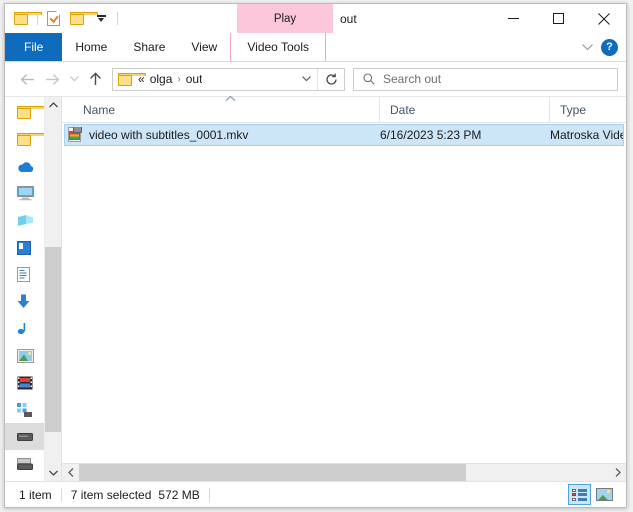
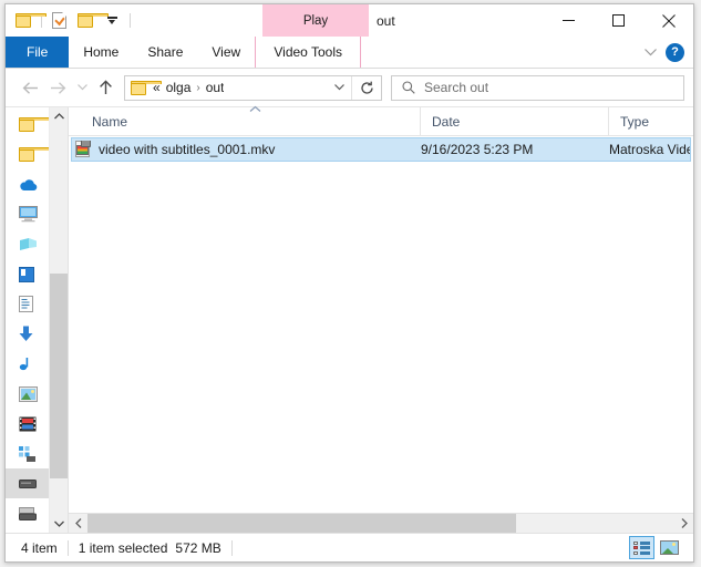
  Play
  out
  File
  Home
  Share
  View
  Video Tools
  ?
  «
  olga
  ›
  out
  Search out
  Name
  Date
  Type
  video with subtitles_0001.mkv
- 6/16/2023 5:23 PM
+ 9/16/2023 5:23 PM
  Matroska Vid
- 1 item
+ 4 item
- 7 item selected
+ 1 item selected
  572 MB
